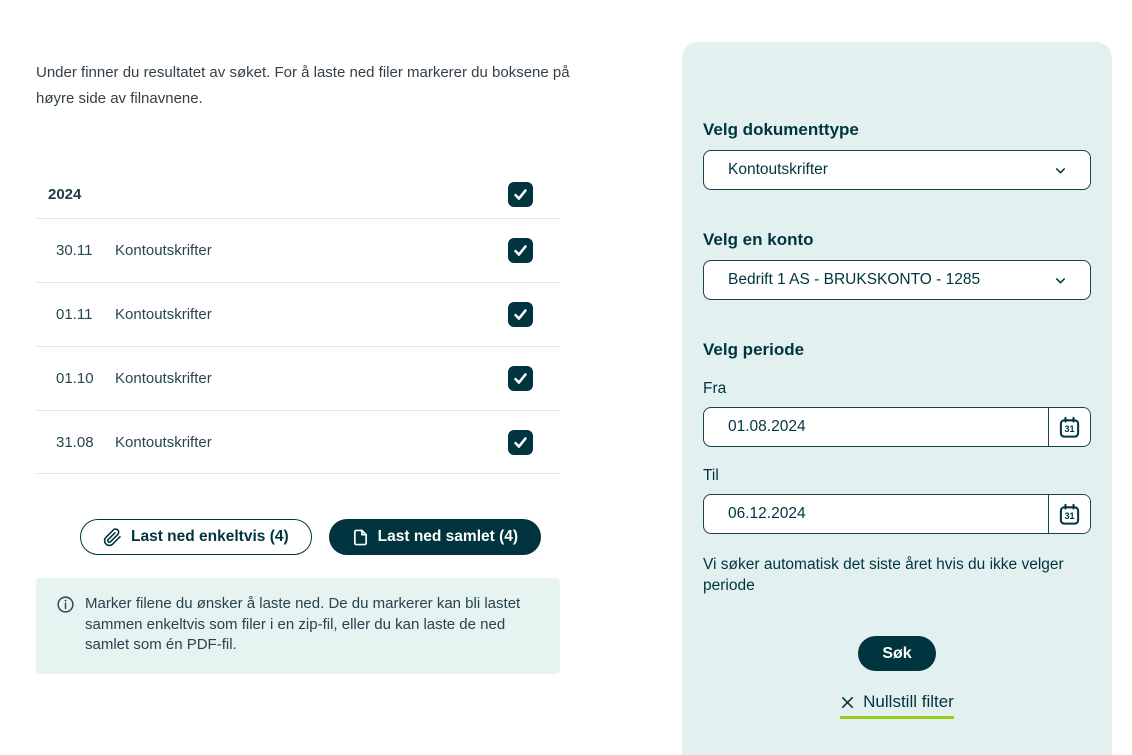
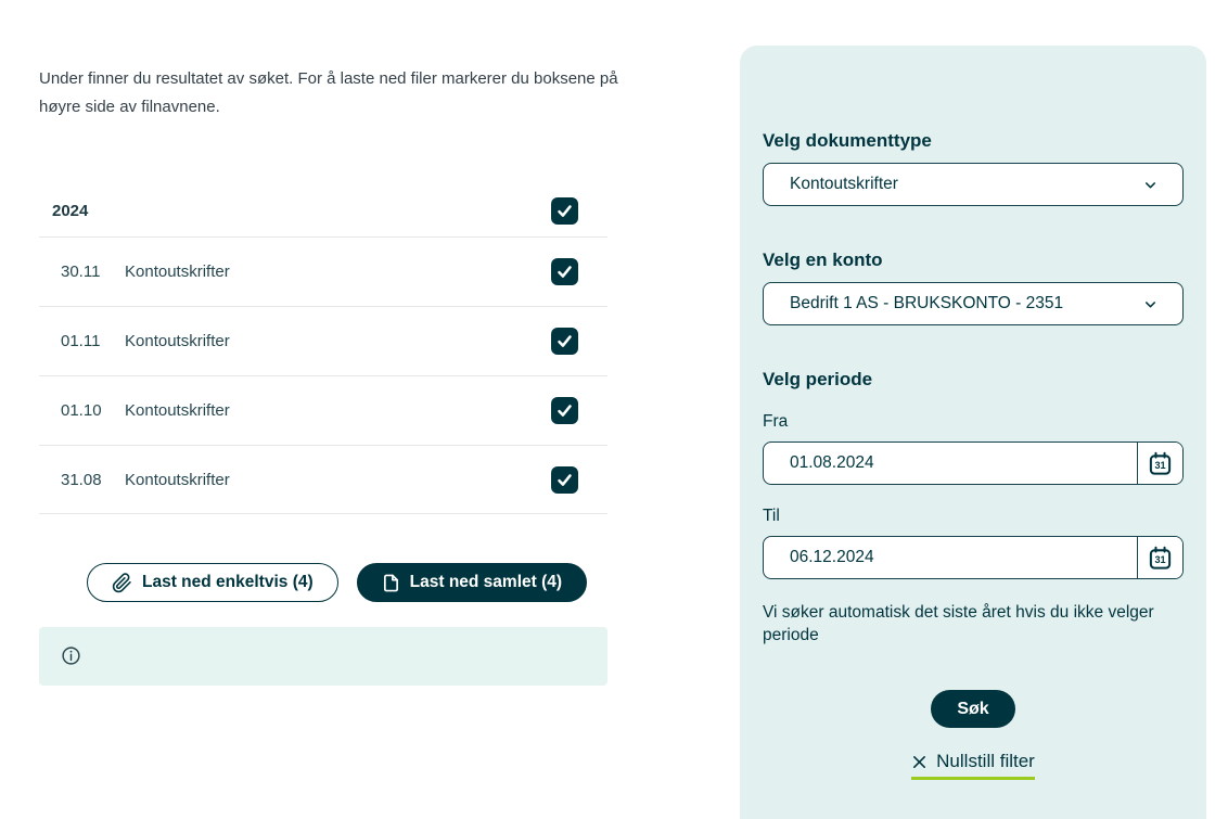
  Under finner du resultatet av søket. For å laste ned filer markerer du boksene på høyre side av filnavnene.
  2024
  30.11
  Kontoutskrifter
  01.11
  Kontoutskrifter
  01.10
  Kontoutskrifter
  31.08
  Kontoutskrifter
  Last ned enkeltvis (4)
  Last ned samlet (4)
- Marker filene du ønsker å laste ned. De du markerer kan bli lastet sammen enkeltvis som filer i en zip-fil, eller du kan laste de ned samlet som én PDF-fil.
  Velg dokumenttype
  Kontoutskrifter
  Velg en konto
- Bedrift 1 AS - BRUKSKONTO - 1285
+ Bedrift 1 AS - BRUKSKONTO - 2351
  Velg periode
  Fra
  01.08.2024
  31
  Til
  06.12.2024
  31
  Vi søker automatisk det siste året hvis du ikke velger periode
  Søk
  Nullstill filter
